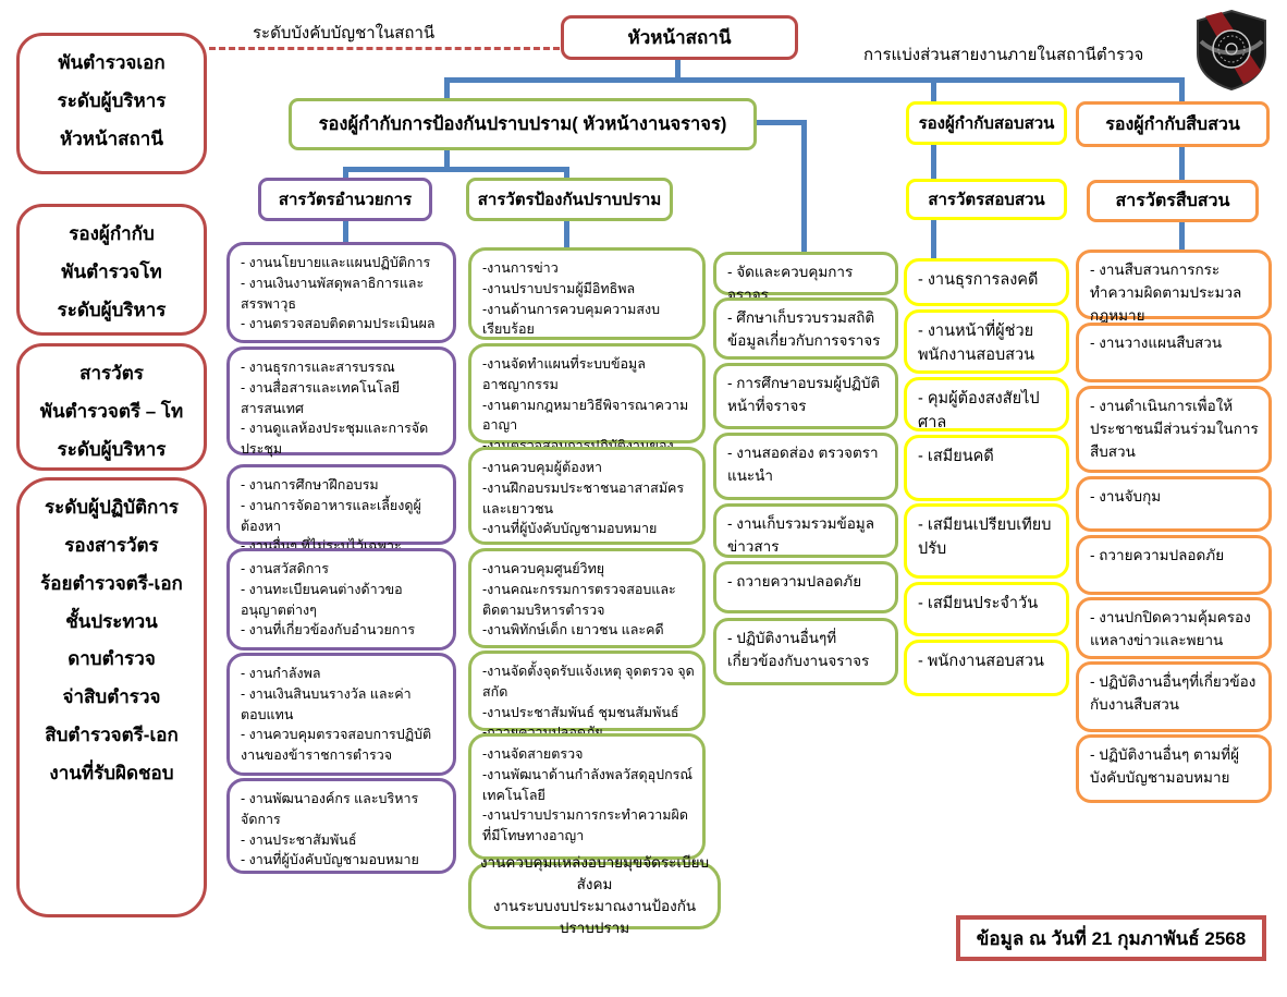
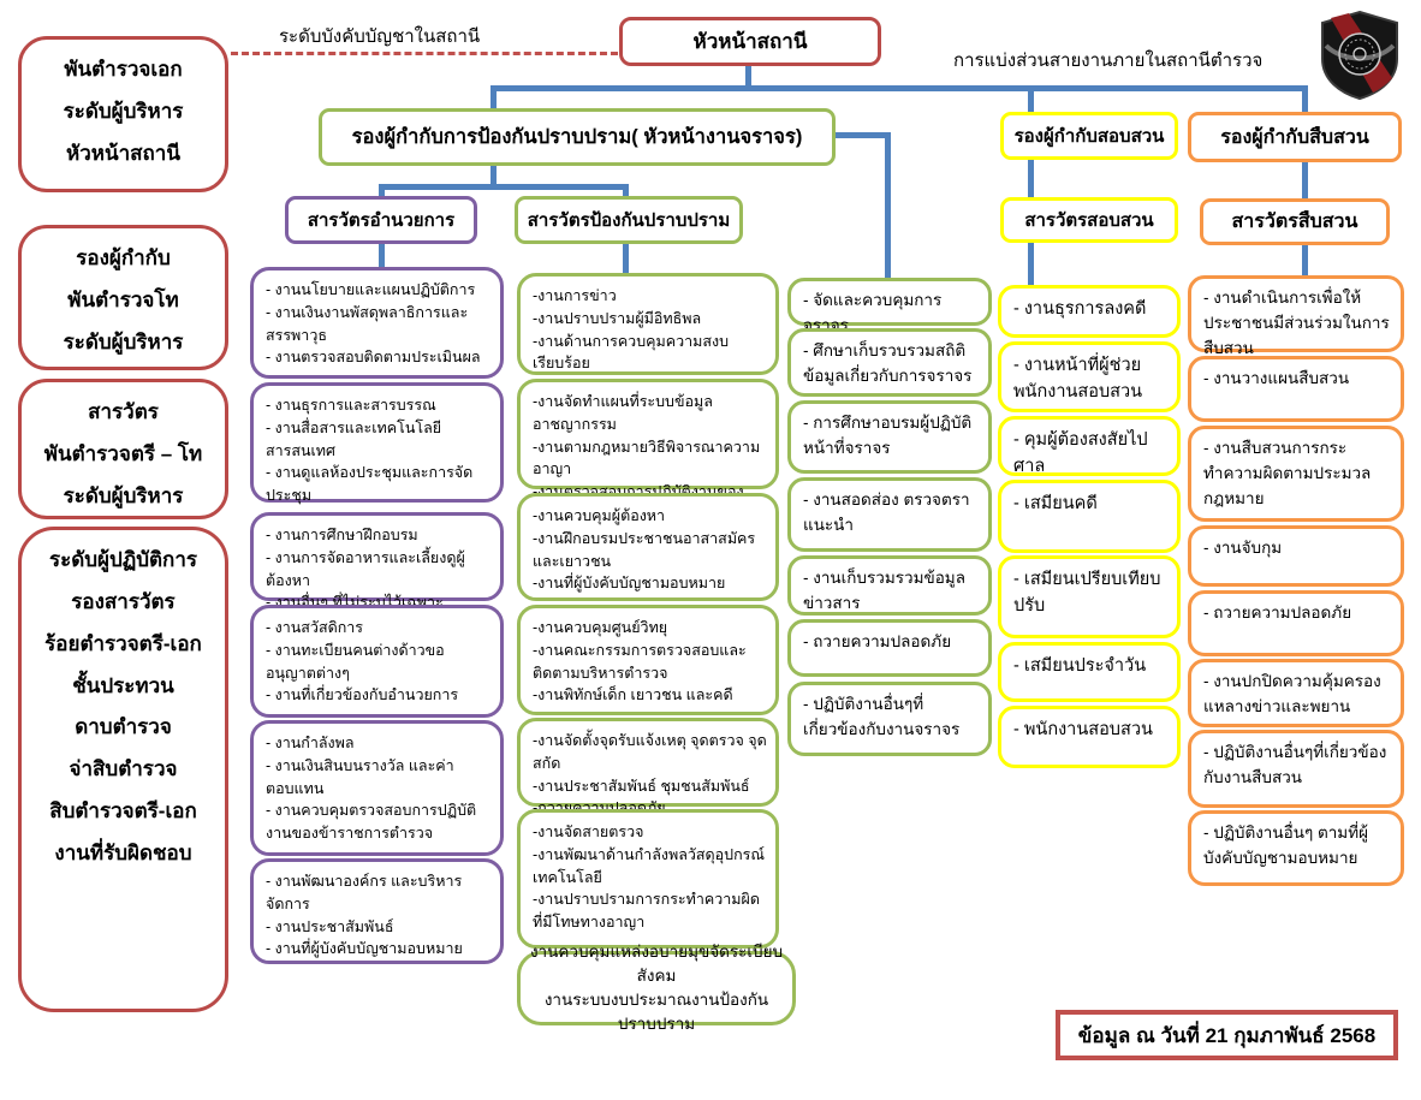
  ระดับบังคับบัญชาในสถานี
  การแบ่งส่วนสายงานภายในสถานีตำรวจ
  หัวหน้าสถานี
  พันตำรวจเอก
  ระดับผู้บริหาร
  หัวหน้าสถานี
  รองผู้กำกับ
  พันตำรวจโท
  ระดับผู้บริหาร
  สารวัตร
  พันตำรวจตรี – โท
  ระดับผู้บริหาร
  ระดับผู้ปฏิบัติการ
  รองสารวัตร
  ร้อยตำรวจตรี-เอก
  ชั้นประทวน
  ดาบตำรวจ
  จ่าสิบตำรวจ
  สิบตำรวจตรี-เอก
  งานที่รับผิดชอบ
  รองผู้กำกับการป้องกันปราบปราม( หัวหน้างานจราจร)
  สารวัตรอำนวยการ
  สารวัตรป้องกันปราบปราม
  รองผู้กำกับสอบสวน
  สารวัตรสอบสวน
  รองผู้กำกับสืบสวน
  สารวัตรสืบสวน
  ข้อมูล ณ วันที่ 21 กุมภาพันธ์ 2568
  - งานนโยบายและแผนปฏิบัติการ
  - งานเงินงานพัสดุพลาธิการและสรรพาวุธ
  - งานตรวจสอบติดตามประเมินผล
  - งานธุรการและสารบรรณ
  - งานสื่อสารและเทคโนโลยีสารสนเทศ
  - งานดูแลห้องประชุมและการจัดประชุม
  - งานการศึกษาฝึกอบรม
  - งานการจัดอาหารและเลี้ยงดูผู้ต้องหา
  - งานอื่นๆ ที่ไม่ระบุไว้เฉพาะ
  - งานสวัสดิการ
  - งานทะเบียนคนต่างด้าวขออนุญาตต่างๆ
  - งานที่เกี่ยวข้องกับอำนวยการ
  - งานกำลังพล
  - งานเงินสินบนรางวัล และค่าตอบแทน
  - งานควบคุมตรวจสอบการปฏิบัติงานของข้าราชการตำรวจ
  - งานพัฒนาองค์กร และบริหารจัดการ
  - งานประชาสัมพันธ์
  - งานที่ผู้บังคับบัญชามอบหมาย
  -งานการข่าว
  -งานปราบปรามผู้มีอิทธิพล
  -งานด้านการควบคุมความสงบเรียบร้อย
  -งานจัดทำแผนที่ระบบข้อมูลอาชญากรรม
  -งานตามกฎหมายวิธีพิจารณาความอาญา
  -งานควบคุมผู้ต้องหา
  -งานฝึกอบรมประชาชนอาสาสมัครและเยาวชน
  -งานที่ผู้บังคับบัญชามอบหมาย
  -งานควบคุมศูนย์วิทยุ
  -งานคณะกรรมการตรวจสอบและติดตามบริหารตำรวจ
  -งานพิทักษ์เด็ก เยาวชน และคดี
  -งานจัดตั้งจุดรับแจ้งเหตุ จุดตรวจ จุดสกัด
  -งานประชาสัมพันธ์ ชุมชนสัมพันธ์
  -งานจัดสายตรวจ
  -งานพัฒนาด้านกำลังพลวัสดุอุปกรณ์เทคโนโลยี
  -งานปราบปรามการกระทำความผิดที่มีโทษทางอาญา
  งานควบคุมแหล่งอบายมุขจัดระเบียบสังคม
  งานระบบงบประมาณงานป้องกันปราบปราม
  - จัดและควบคุมการจราจร
  - ศึกษาเก็บรวบรวมสถิติข้อมูลเกี่ยวกับการจราจร
  - การศึกษาอบรมผู้ปฏิบัติหน้าที่จราจร
  - งานสอดส่อง ตรวจตราแนะนำ
  - งานเก็บรวมรวมข้อมูลข่าวสาร
  - ถวายความปลอดภัย
  - ปฏิบัติงานอื่นๆที่เกี่ยวข้องกับงานจราจร
  - งานธุรการลงคดี
  - งานหน้าที่ผู้ช่วยพนักงานสอบสวน
  - คุมผู้ต้องสงสัยไปศาล
  - เสมียนคดี
  - เสมียนเปรียบเทียบปรับ
  - เสมียนประจำวัน
  - พนักงานสอบสวน
- - งานสืบสวนการกระทำความผิดตามประมวลกฎหมาย
+ - งานดำเนินการเพื่อให้ประชาชนมีส่วนร่วมในการสืบสวน
  - งานวางแผนสืบสวน
- - งานดำเนินการเพื่อให้ประชาชนมีส่วนร่วมในการสืบสวน
+ - งานสืบสวนการกระทำความผิดตามประมวลกฎหมาย
  - งานจับกุม
  - ถวายความปลอดภัย
  - งานปกปิดความคุ้มครองแหลางข่าวและพยาน
  - ปฏิบัติงานอื่นๆที่เกี่ยวข้องกับงานสืบสวน
  - ปฏิบัติงานอื่นๆ ตามที่ผู้บังคับบัญชามอบหมาย
